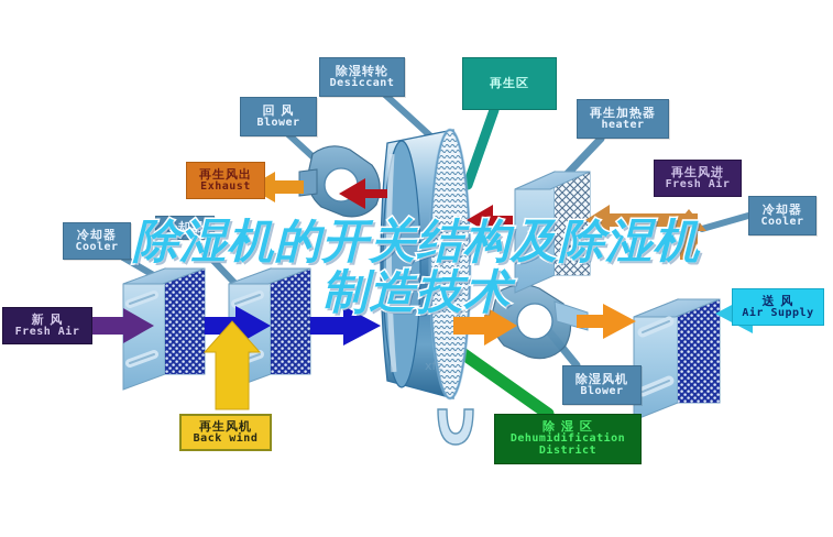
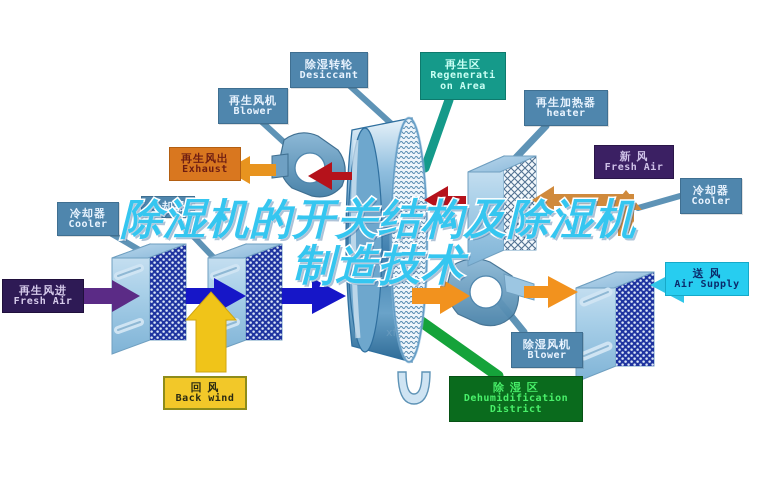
  xfz
  除湿机的开关结构及除湿机
  制造技术
  除湿转轮
  Desiccant
- 回 风
+ 再生风机
  Blower
  再生区
+ Regenerati
+ on Area
  再生加热器
  heater
- 再生风进
+ 新 风
  Fresh Air
  冷却器
  Cooler
  再生风出
  Exhaust
  冷却器
  Cooler
  冷却器
- 新 风
+ 再生风进
  Fresh Air
  送 风
  Air Supply
  除湿风机
  Blower
  除 湿 区
  Dehumidification
  District
- 再生风机
+ 回 风
  Back wind
